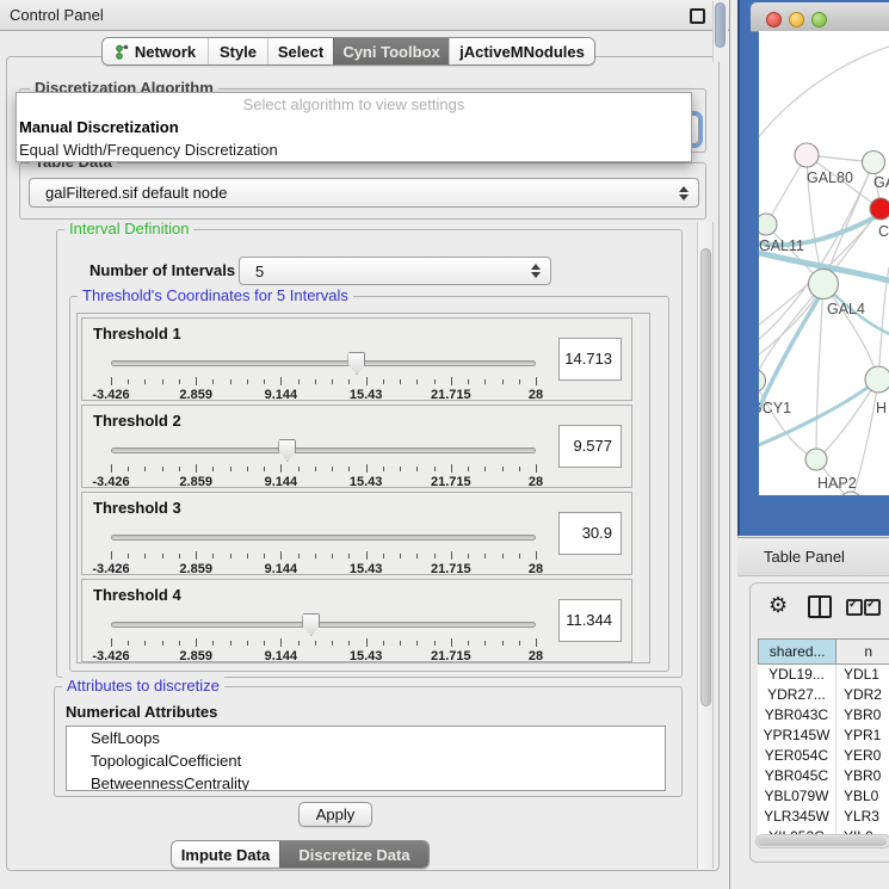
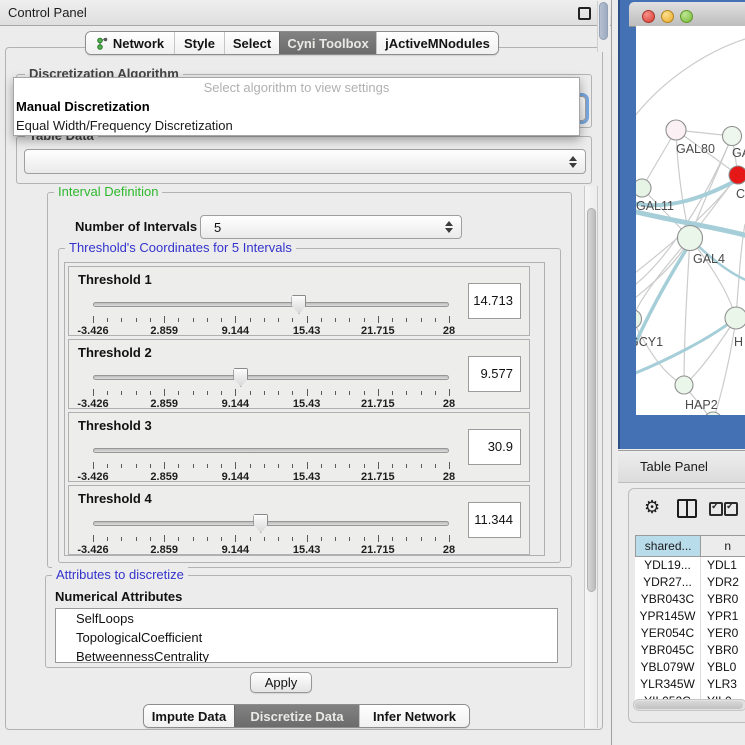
  Control Panel
  Network
  Style
  Select
  Cyni Toolbox
  jActiveMNodules
  Discretization Algorithm
- galFiltered.sif default node
  Select algorithm to view settings
  Manual Discretization
  Equal Width/Frequency Discretization
  Interval Definition
  Number of Intervals
  5
  Threshold's Coordinates for 5 Intervals
  Threshold 1
  -3.426
  2.859
  9.144
  15.43
  21.715
  28
  14.713
  Threshold 2
  -3.426
  2.859
  9.144
  15.43
  21.715
  28
  9.577
  Threshold 3
  -3.426
  2.859
  9.144
  15.43
  21.715
  28
  30.9
  Threshold 4
  -3.426
  2.859
  9.144
  15.43
  21.715
  28
  11.344
  Attributes to discretize
  Numerical Attributes
  SelfLoops
  TopologicalCoefficient
  BetweennessCentrality
  Apply
  Impute Data
  Discretize Data
+ Infer Network
  GAL80
  C
  GAL11
  GAL4
  CY1
  H
  HAP2
  Table Panel
  ⚙
  shared...
  n
  YDL19...
  YDL1
  YDR27...
  YDR2
  YBR043C
  YBR0
  YPR145W
  YPR1
  YER054C
  YER0
  YBR045C
  YBR0
  YBL079W
  YBL0
  YLR345W
  YLR3
